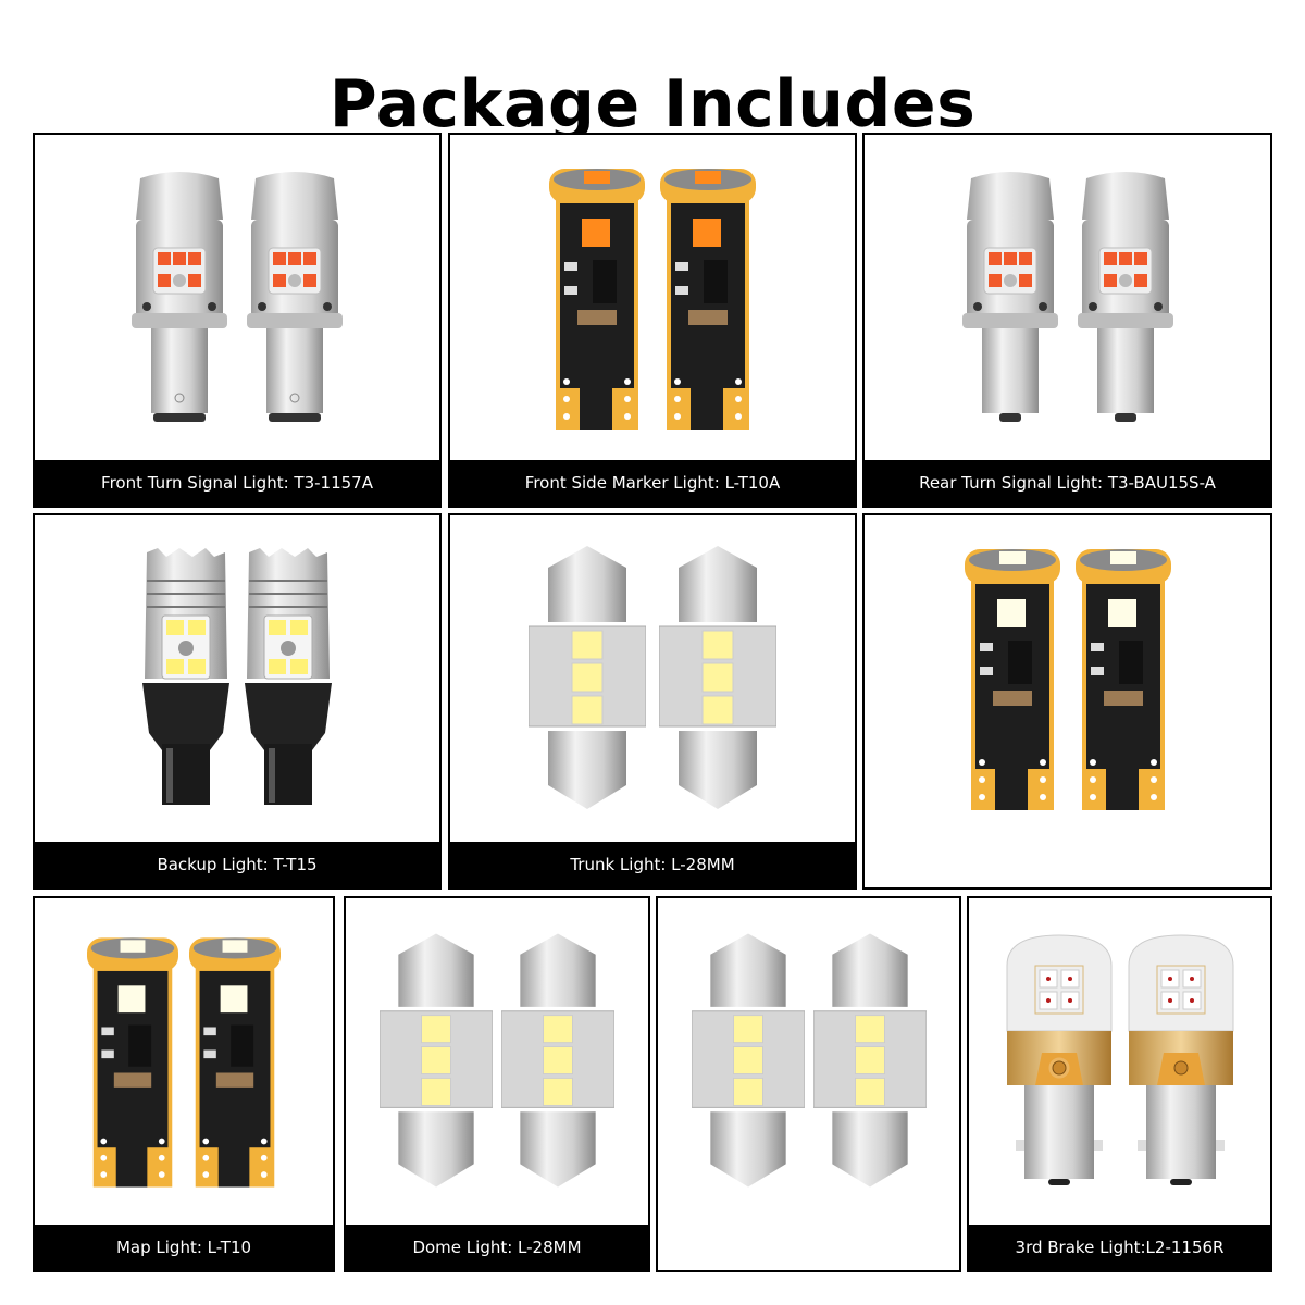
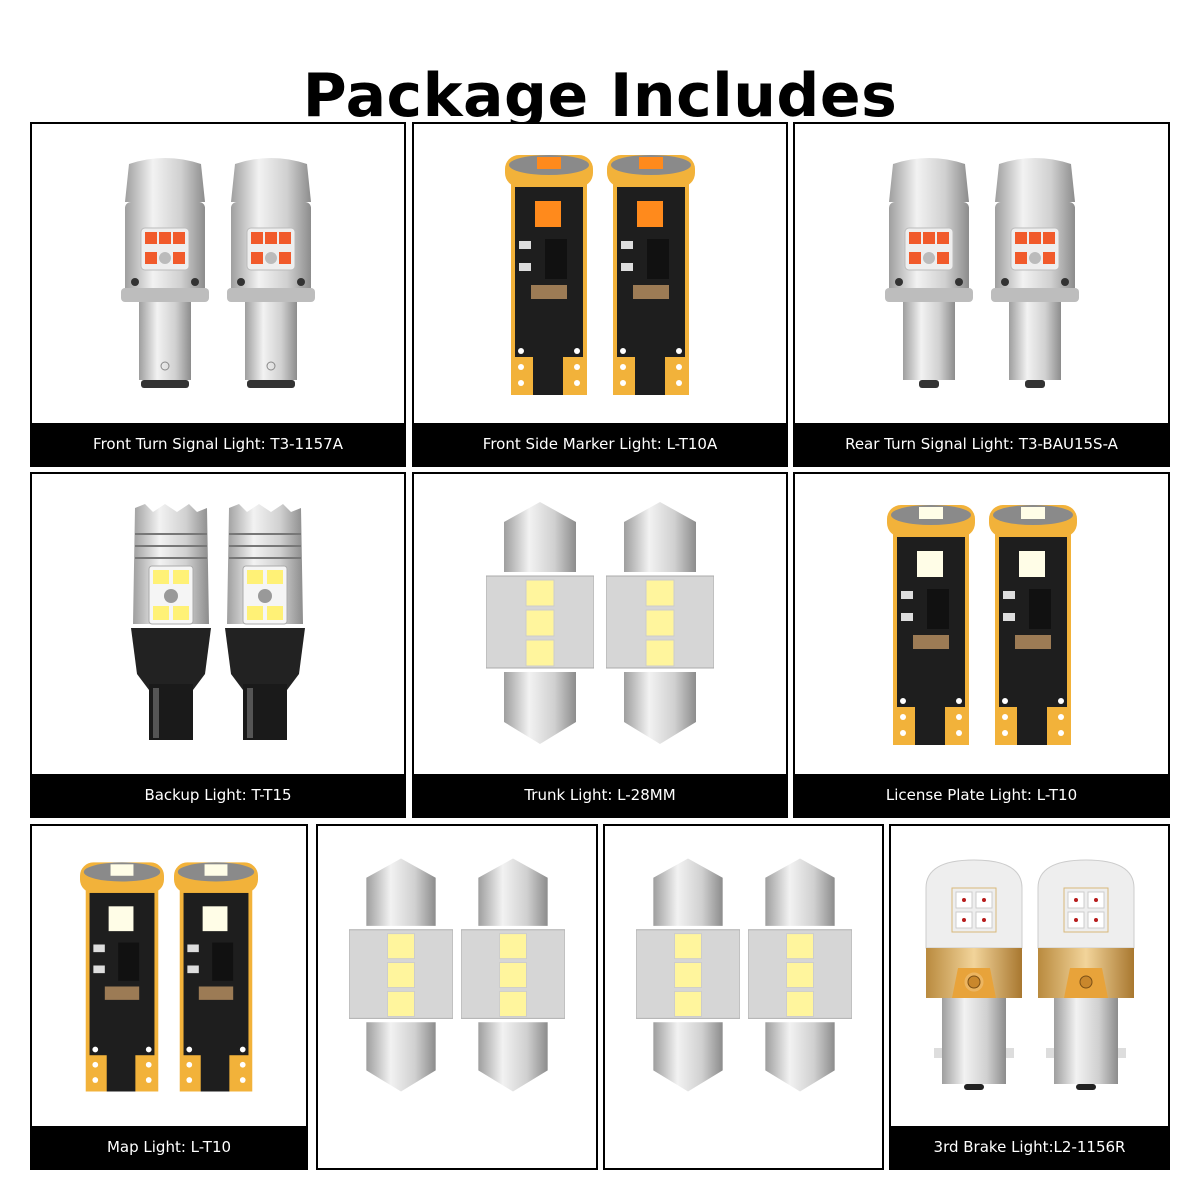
  Package Includes
  Front Turn Signal Light: T3-1157A
  Front Side Marker Light: L-T10A
  Rear Turn Signal Light: T3-BAU15S-A
  Backup Light: T-T15
  Trunk Light: L-28MM
+ License Plate Light: L-T10
  Map Light: L-T10
- Dome Light: L-28MM
  3rd Brake Light:L2-1156R
